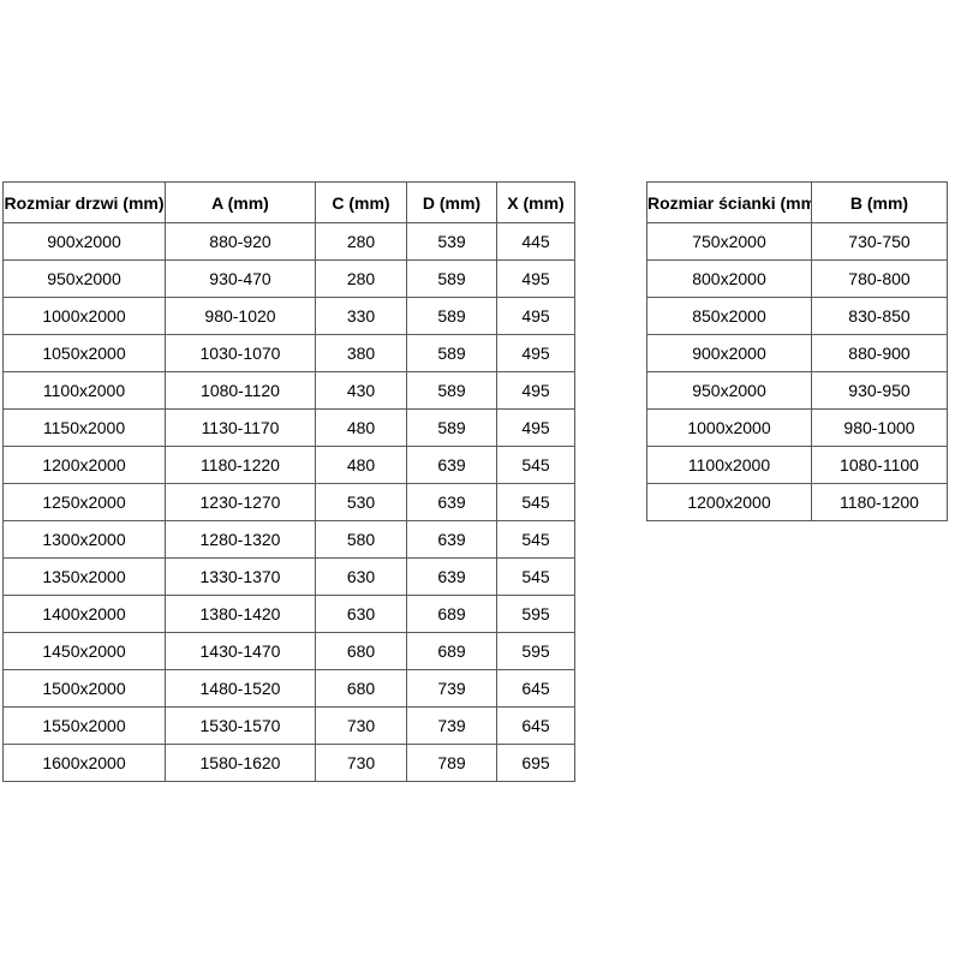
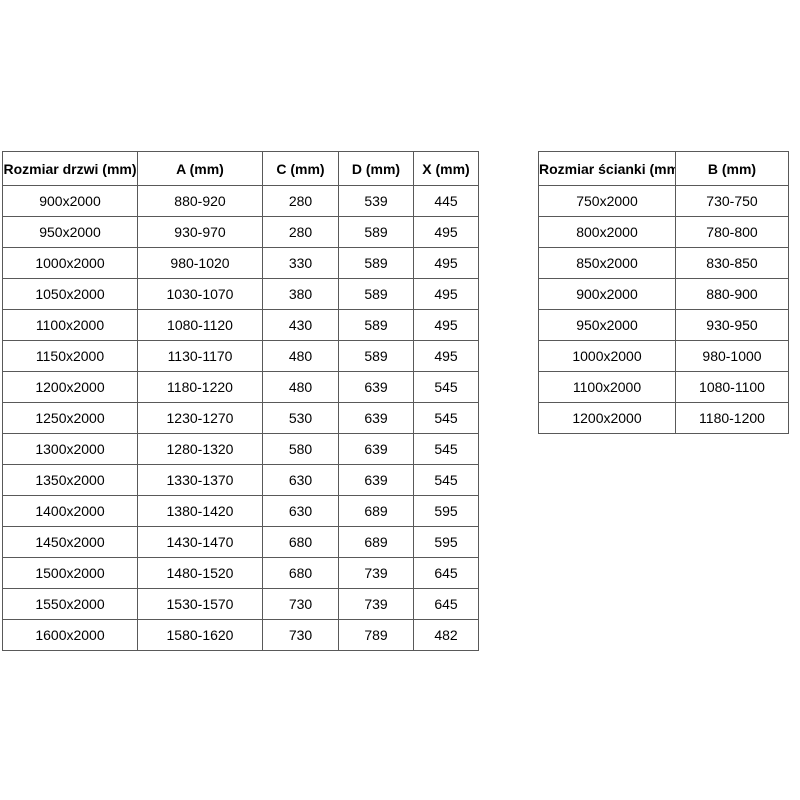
  Rozmiar drzwi (mm)	A (mm)	C (mm)	D (mm)	X (mm)
  900x2000	880-920	280	539	445
- 950x2000	930-470	280	589	495
+ 950x2000	930-970	280	589	495
  1000x2000	980-1020	330	589	495
  1050x2000	1030-1070	380	589	495
  1100x2000	1080-1120	430	589	495
  1150x2000	1130-1170	480	589	495
  1200x2000	1180-1220	480	639	545
  1250x2000	1230-1270	530	639	545
  1300x2000	1280-1320	580	639	545
  1350x2000	1330-1370	630	639	545
  1400x2000	1380-1420	630	689	595
  1450x2000	1430-1470	680	689	595
  1500x2000	1480-1520	680	739	645
  1550x2000	1530-1570	730	739	645
- 1600x2000	1580-1620	730	789	695
+ 1600x2000	1580-1620	730	789	482
  Rozmiar ścianki (mm	B (mm)
  750x2000	730-750
  800x2000	780-800
  850x2000	830-850
  900x2000	880-900
  950x2000	930-950
  1000x2000	980-1000
  1100x2000	1080-1100
  1200x2000	1180-1200
